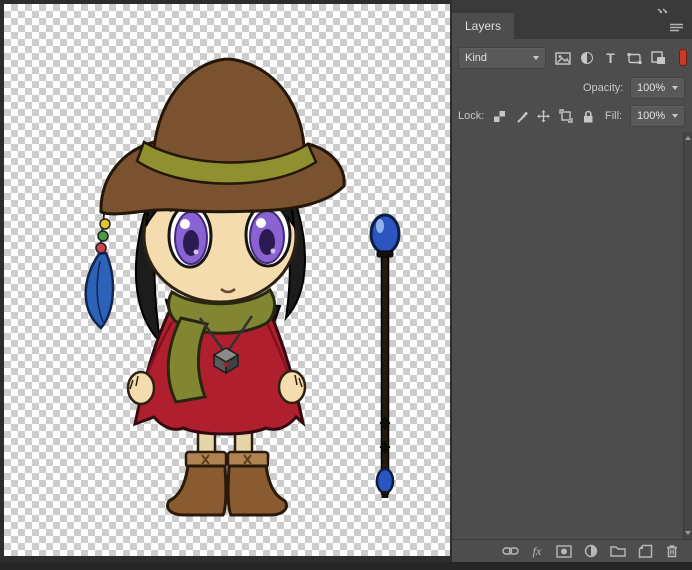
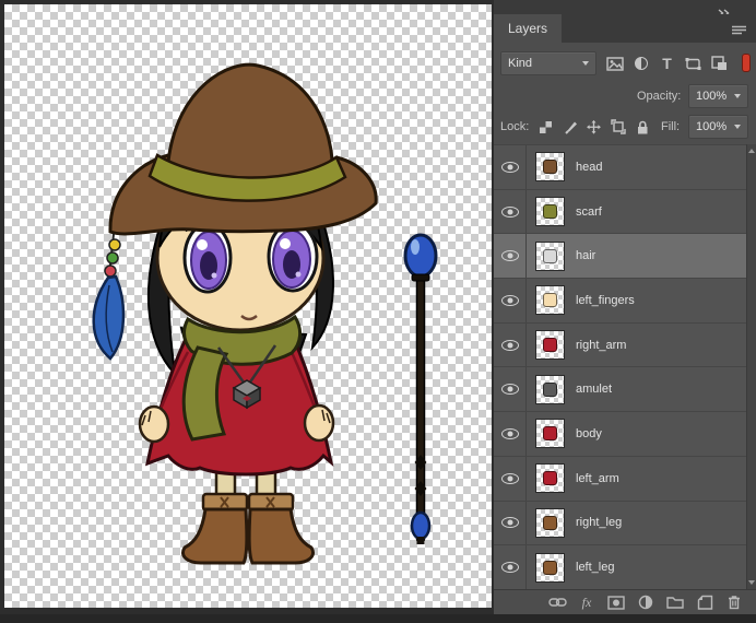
  Layers
  Kind
  T
  Opacity:
  100%
  Lock:
  Fill:
  100%
+ head
+ scarf
+ hair
+ left_fingers
+ right_arm
+ amulet
+ body
+ left_arm
+ right_leg
+ left_leg
  fx
